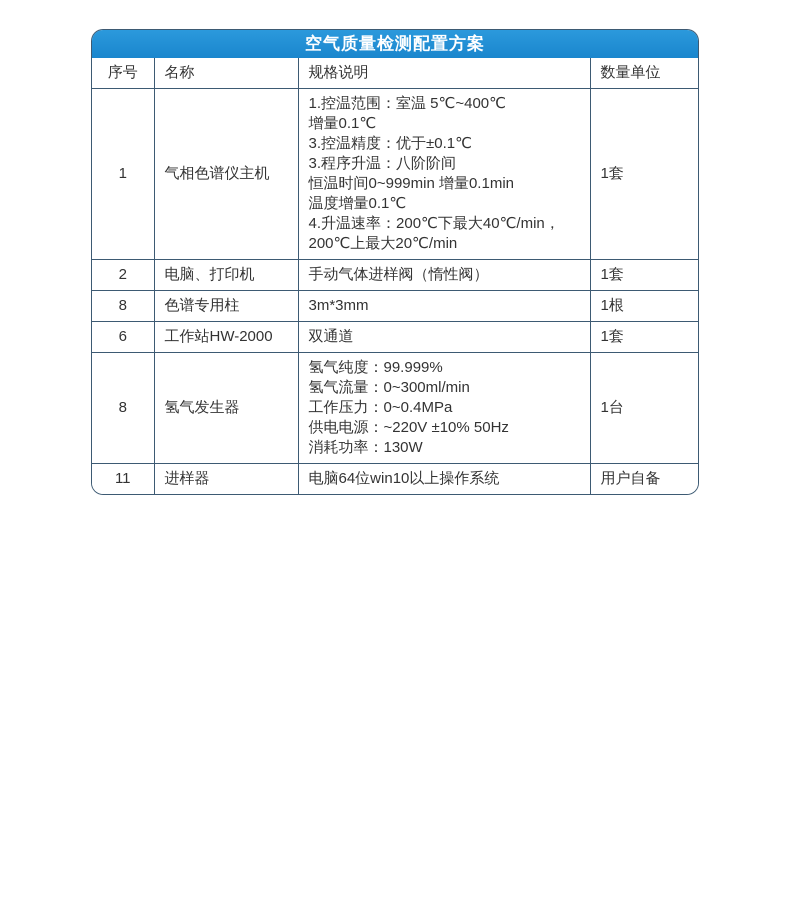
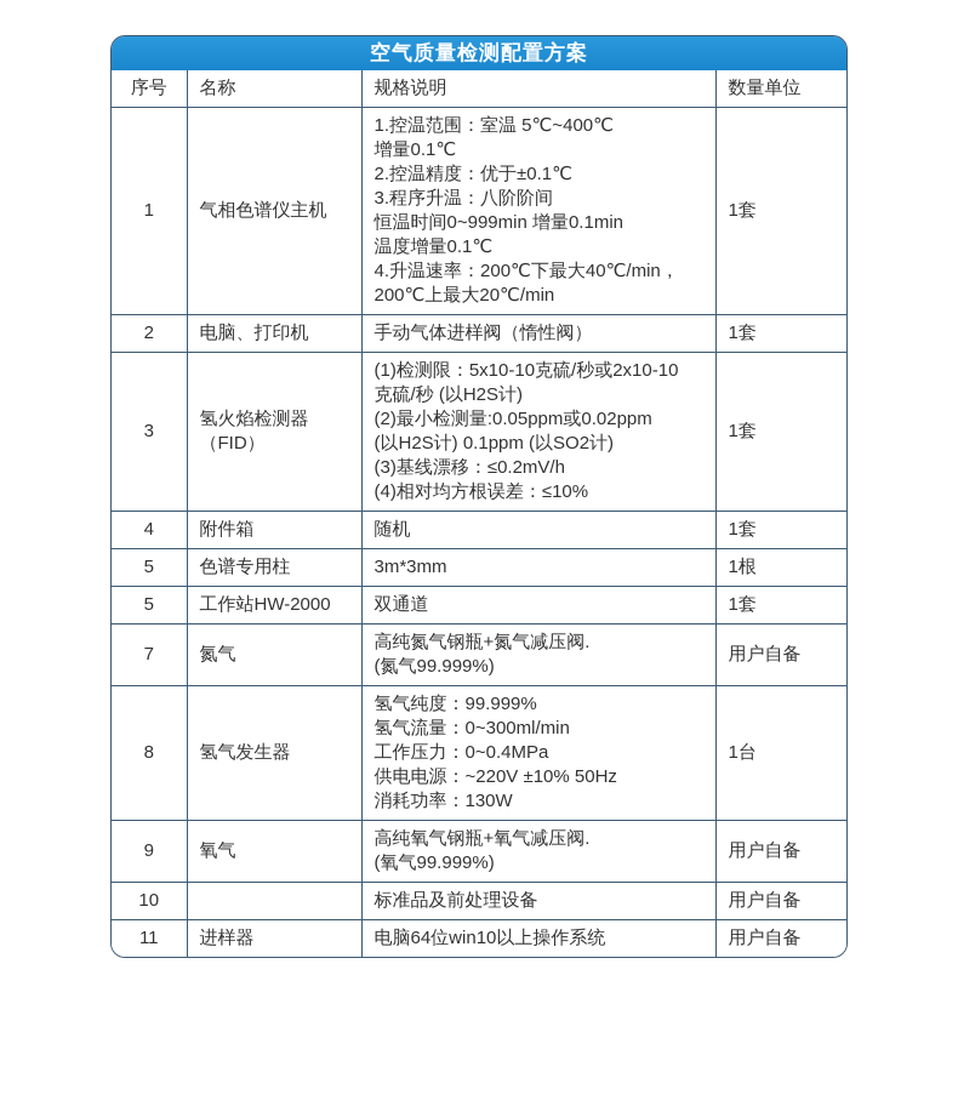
  空气质量检测配置方案
  序号	名称	规格说明	数量单位
- 1	气相色谱仪主机	1.控温范围：室温 5℃~400℃ 增量0.1℃ 3.控温精度：优于±0.1℃ 3.程序升温：八阶阶间 恒温时间0~999min 增量0.1min 温度增量0.1℃ 4.升温速率：200℃下最大40℃/min， 200℃上最大20℃/min	1套
+ 1	气相色谱仪主机	1.控温范围：室温 5℃~400℃ 增量0.1℃ 2.控温精度：优于±0.1℃ 3.程序升温：八阶阶间 恒温时间0~999min 增量0.1min 温度增量0.1℃ 4.升温速率：200℃下最大40℃/min， 200℃上最大20℃/min	1套
  2	电脑、打印机	手动气体进样阀（惰性阀）	1套
+ 3	氢火焰检测器（FID）	(1)检测限：5x10-10克硫/秒或2x10-10 克硫/秒 (以H2S计) (2)最小检测量:0.05ppm或0.02ppm (以H2S计) 0.1ppm (以SO2计) (3)基线漂移：≤0.2mV/h (4)相对均方根误差：≤10%	1套
+ 4	附件箱	随机	1套
- 8	色谱专用柱	3m*3mm	1根
+ 5	色谱专用柱	3m*3mm	1根
- 6	工作站HW-2000	双通道	1套
+ 5	工作站HW-2000	双通道	1套
+ 7	氮气	高纯氮气钢瓶+氮气减压阀. (氮气99.999%)	用户自备
  8	氢气发生器	氢气纯度：99.999% 氢气流量：0~300ml/min 工作压力：0~0.4MPa 供电电源：~220V ±10% 50Hz 消耗功率：130W	1台
+ 9	氧气	高纯氧气钢瓶+氧气减压阀. (氧气99.999%)	用户自备
+ 10		标准品及前处理设备	用户自备
  11	进样器	电脑64位win10以上操作系统	用户自备
